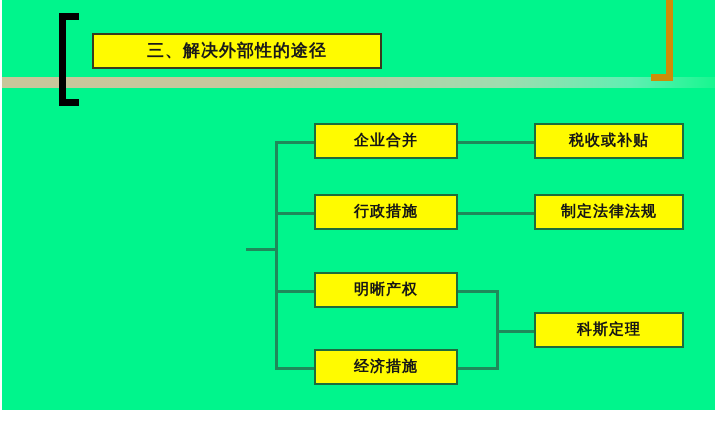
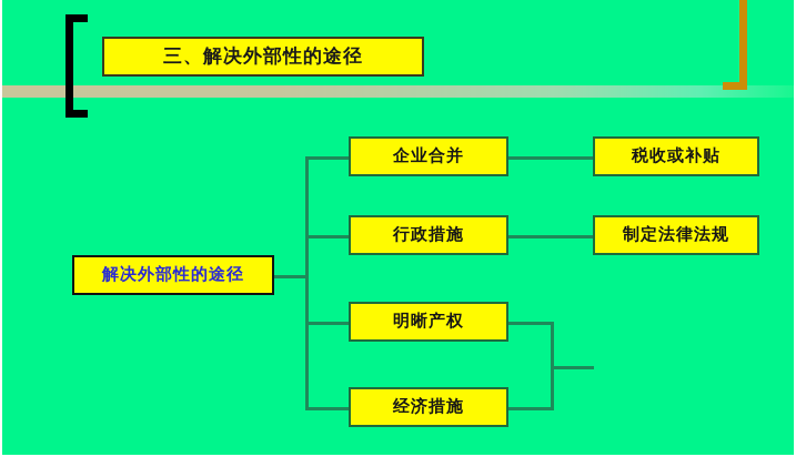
  三、解决外部性的途径
+ 解决外部性的途径
  企业合并
  行政措施
  明晰产权
  经济措施
  税收或补贴
  制定法律法规
- 科斯定理
